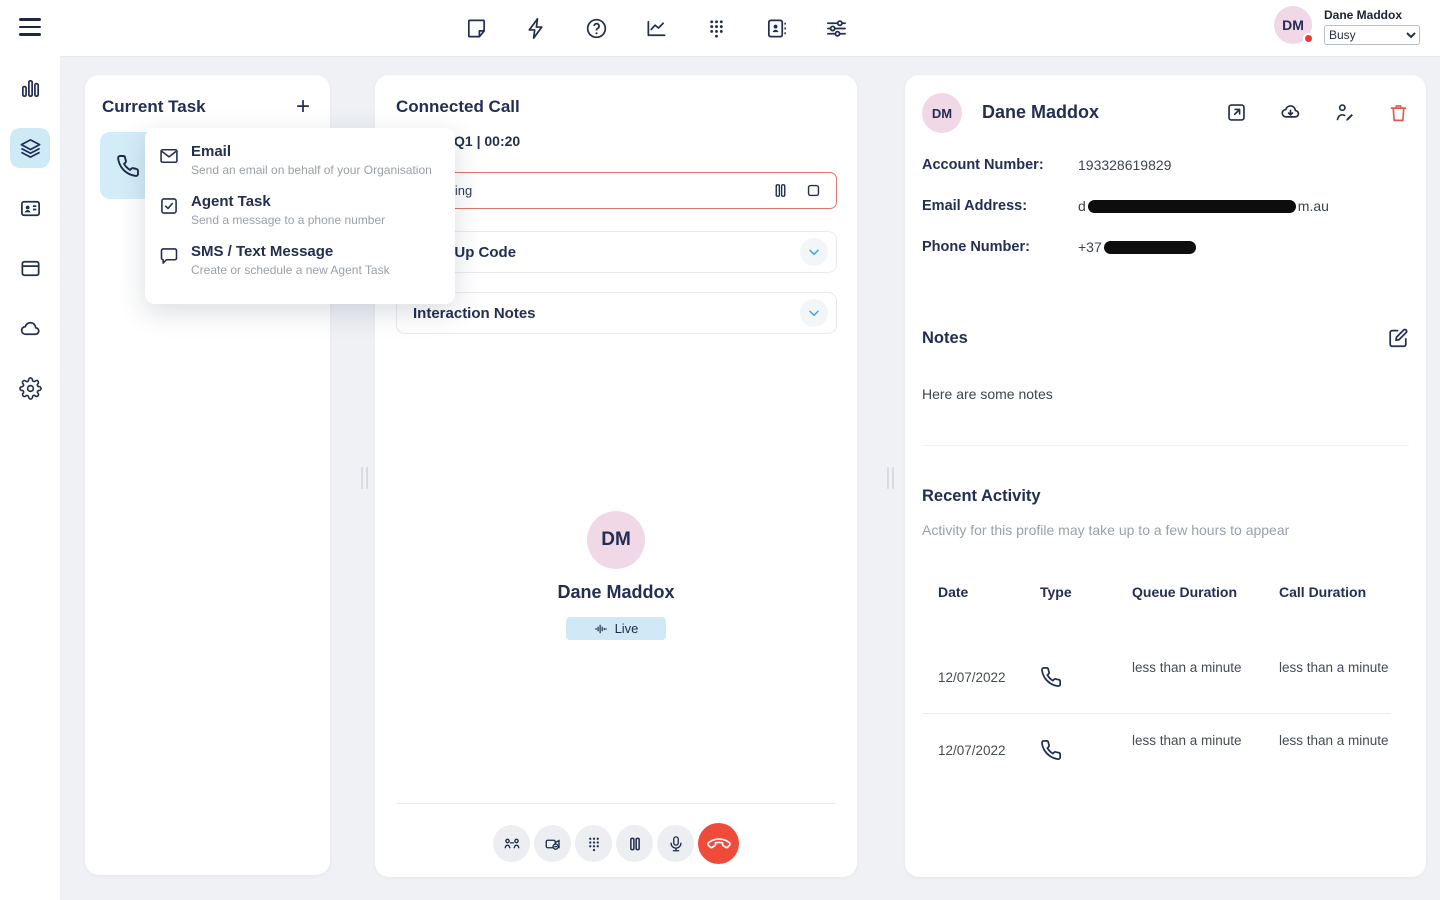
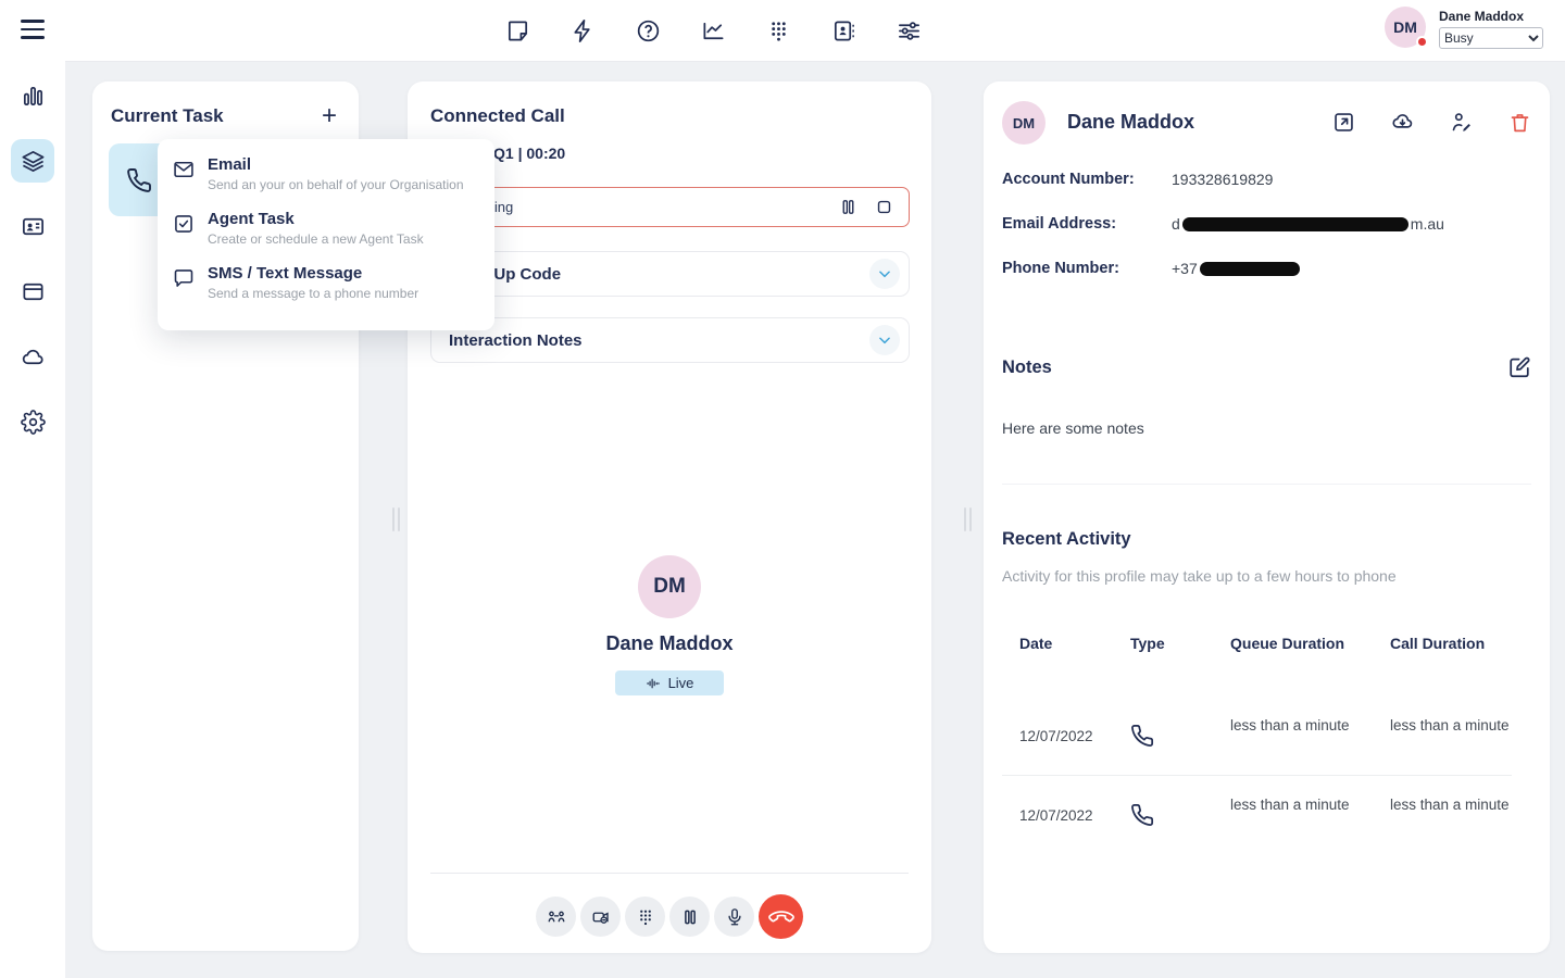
  DM
  Dane Maddox
  Busy
  Current Task
  +
  Connected Call
  Q1 | 00:20
  Interaction Notes
  DM
  Dane Maddox
  Live
  DM
  Dane Maddox
  Account Number:
  193328619829
  Email Address:
  d
  m.au
  Phone Number:
  +37
  Notes
  Here are some notes
  Recent Activity
- Activity for this profile may take up to a few hours to appear
+ Activity for this profile may take up to a few hours to phone
  Date
  Type
  Queue Duration
  Call Duration
  12/07/2022
  less than a minute
  less than a minute
  12/07/2022
  less than a minute
  less than a minute
  Email
- Send an email on behalf of your Organisation
+ Send an your on behalf of your Organisation
  Agent Task
- Send a message to a phone number
+ Create or schedule a new Agent Task
  SMS / Text Message
- Create or schedule a new Agent Task
+ Send a message to a phone number
